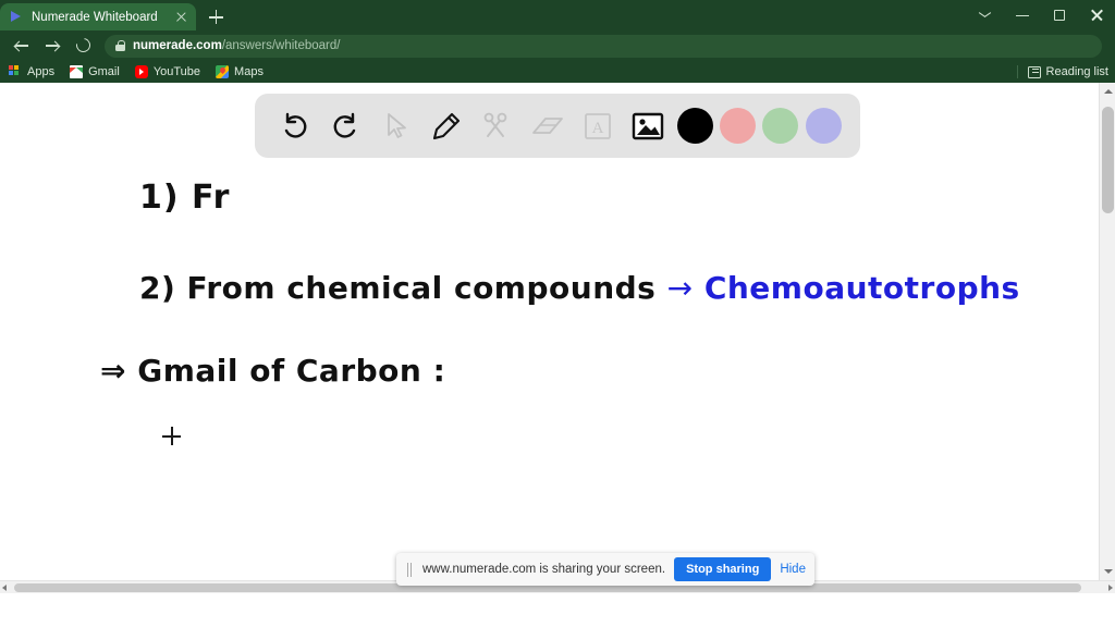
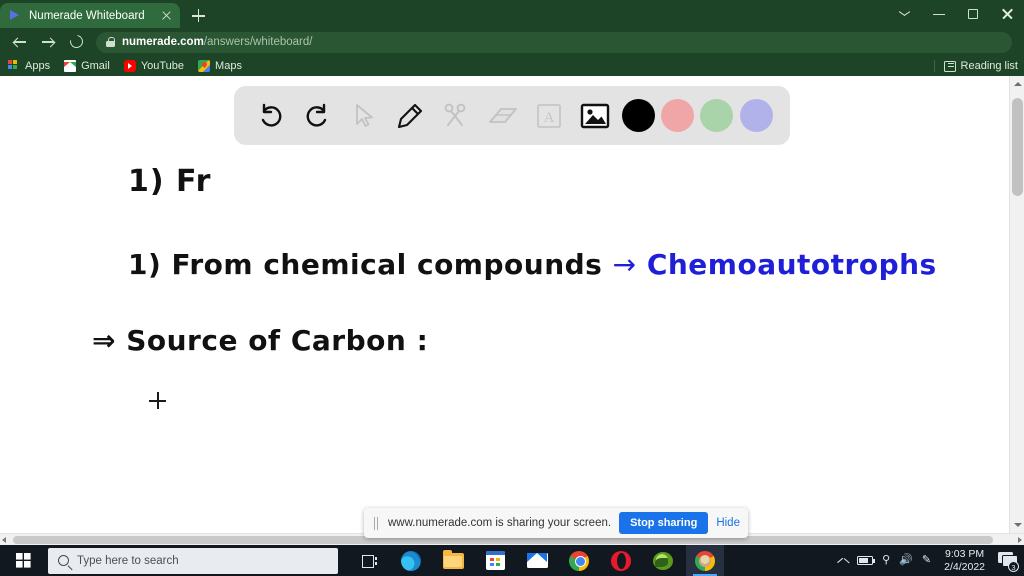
  Numerade Whiteboard
  numerade.com/answers/whiteboard/
  Apps
  Gmail
  YouTube
  Maps
  Reading list
  1) Fr
- 2) From chemical compounds → Chemoautotrophs
+ 1) From chemical compounds → Chemoautotrophs
- ⇒ Gmail of Carbon :
+ ⇒ Source of Carbon :
  A
  www.numerade.com is sharing your screen.
  Stop sharing
  Hide
+ Type here to search
+ ⚲
+ 🔊
+ ✎
+ 9:03 PM
+ 2/4/2022
+ 3
